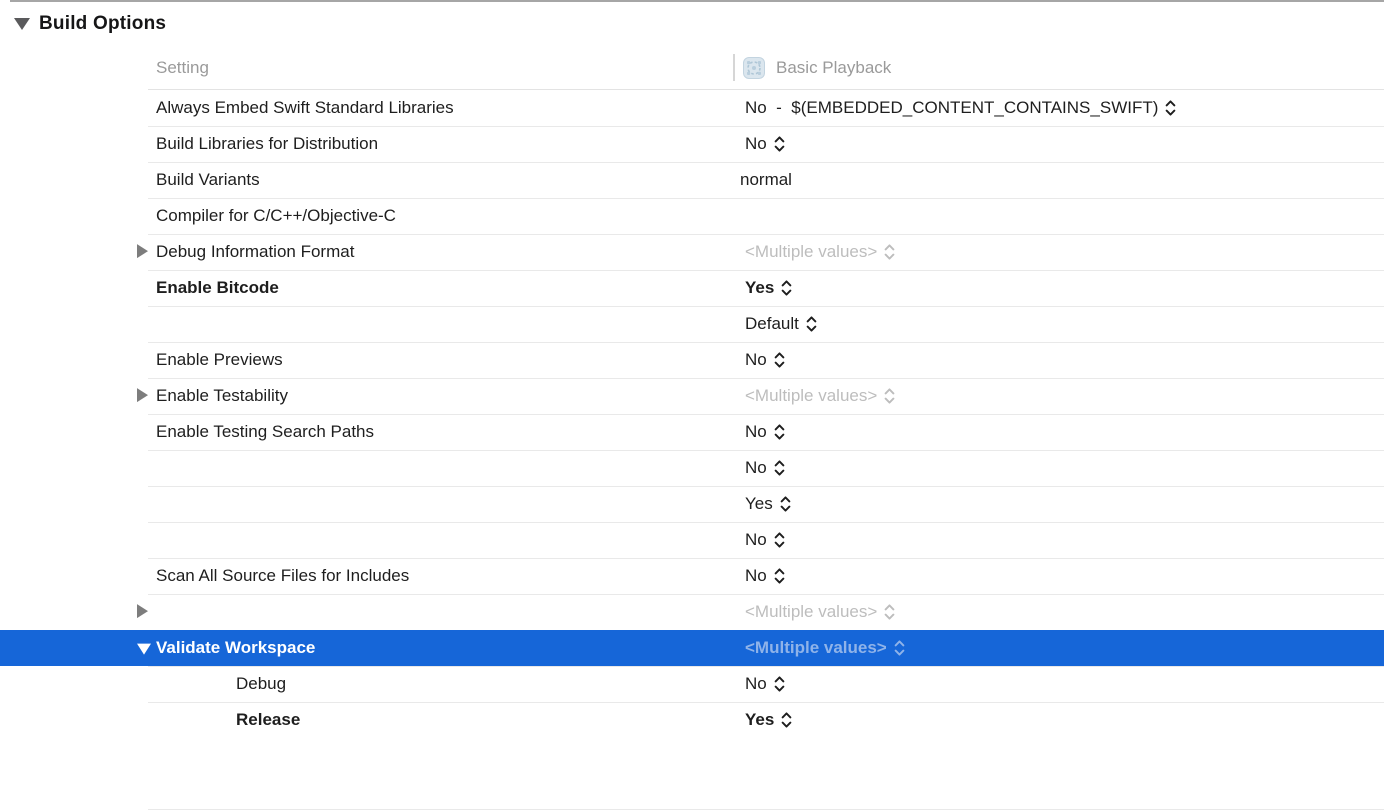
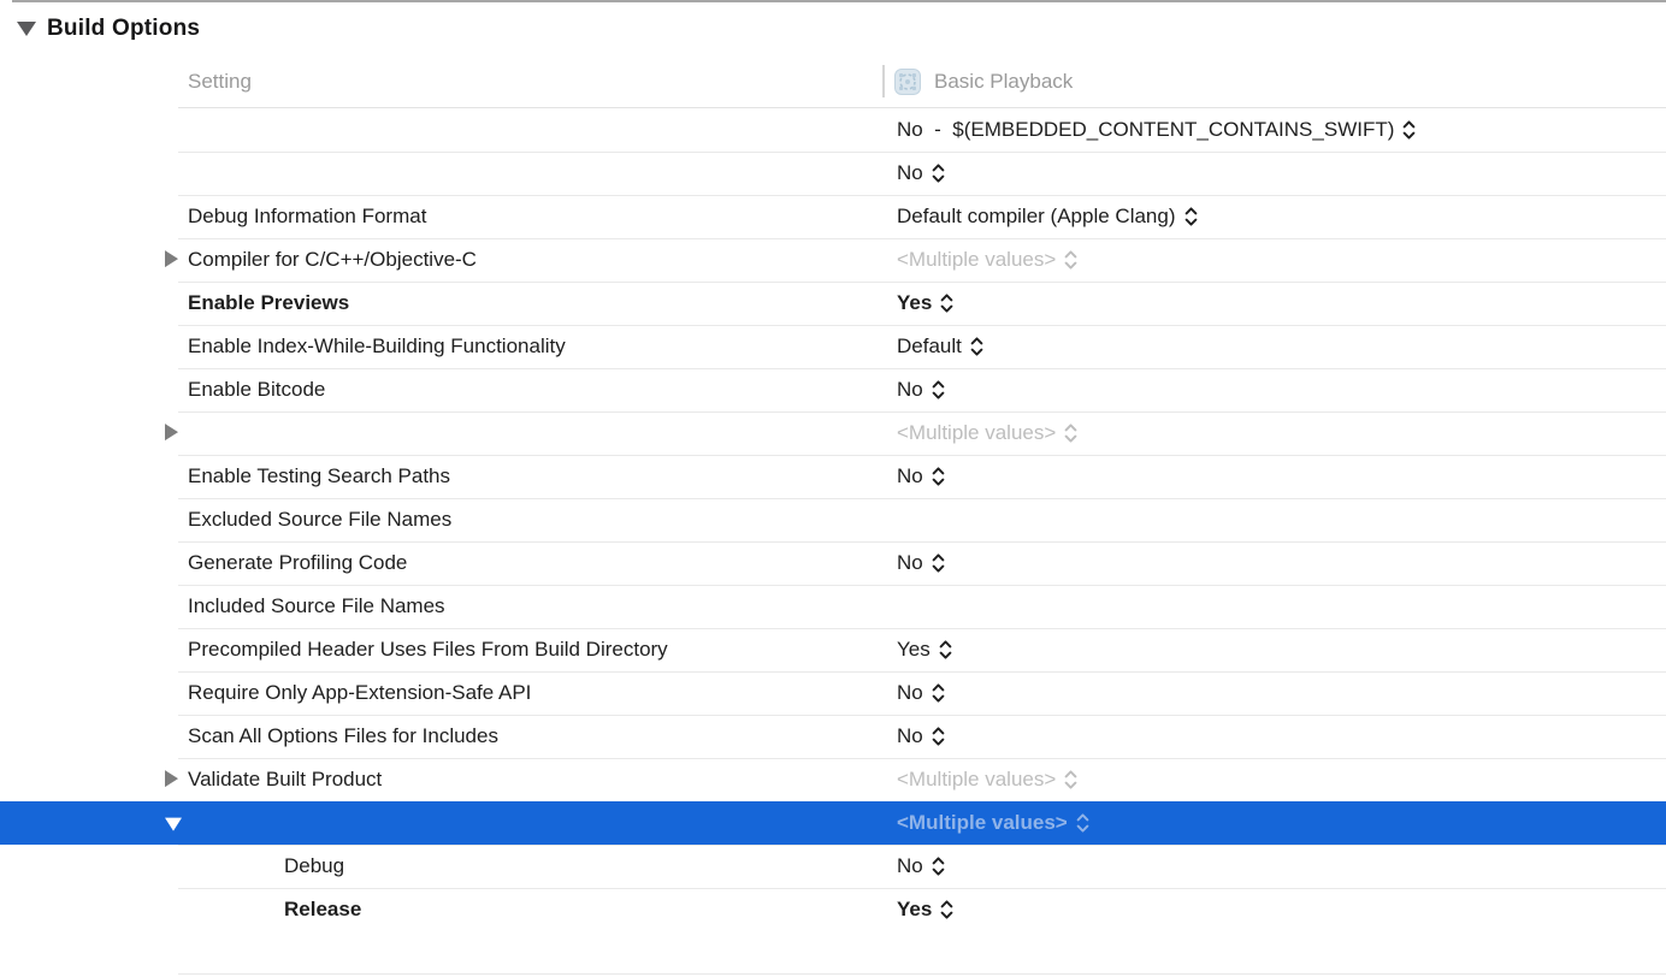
  Build Options
  Setting
  Basic Playback
- Always Embed Swift Standard Libraries
  No - $(EMBEDDED_CONTENT_CONTAINS_SWIFT)
- Build Libraries for Distribution
  No
- Build Variants
- normal
- Compiler for C/C++/Objective-C
+ Debug Information Format
+ Default compiler (Apple Clang)
- Debug Information Format
+ Compiler for C/C++/Objective-C
  <Multiple values>
- Enable Bitcode
+ Enable Previews
  Yes
+ Enable Index-While-Building Functionality
  Default
- Enable Previews
+ Enable Bitcode
  No
- Enable Testability
  <Multiple values>
  Enable Testing Search Paths
  No
+ Excluded Source File Names
+ Generate Profiling Code
  No
+ Included Source File Names
+ Precompiled Header Uses Files From Build Directory
  Yes
+ Require Only App-Extension-Safe API
  No
- Scan All Source Files for Includes
+ Scan All Options Files for Includes
  No
+ Validate Built Product
  <Multiple values>
- Validate Workspace
  <Multiple values>
  Debug
  No
  Release
  Yes
